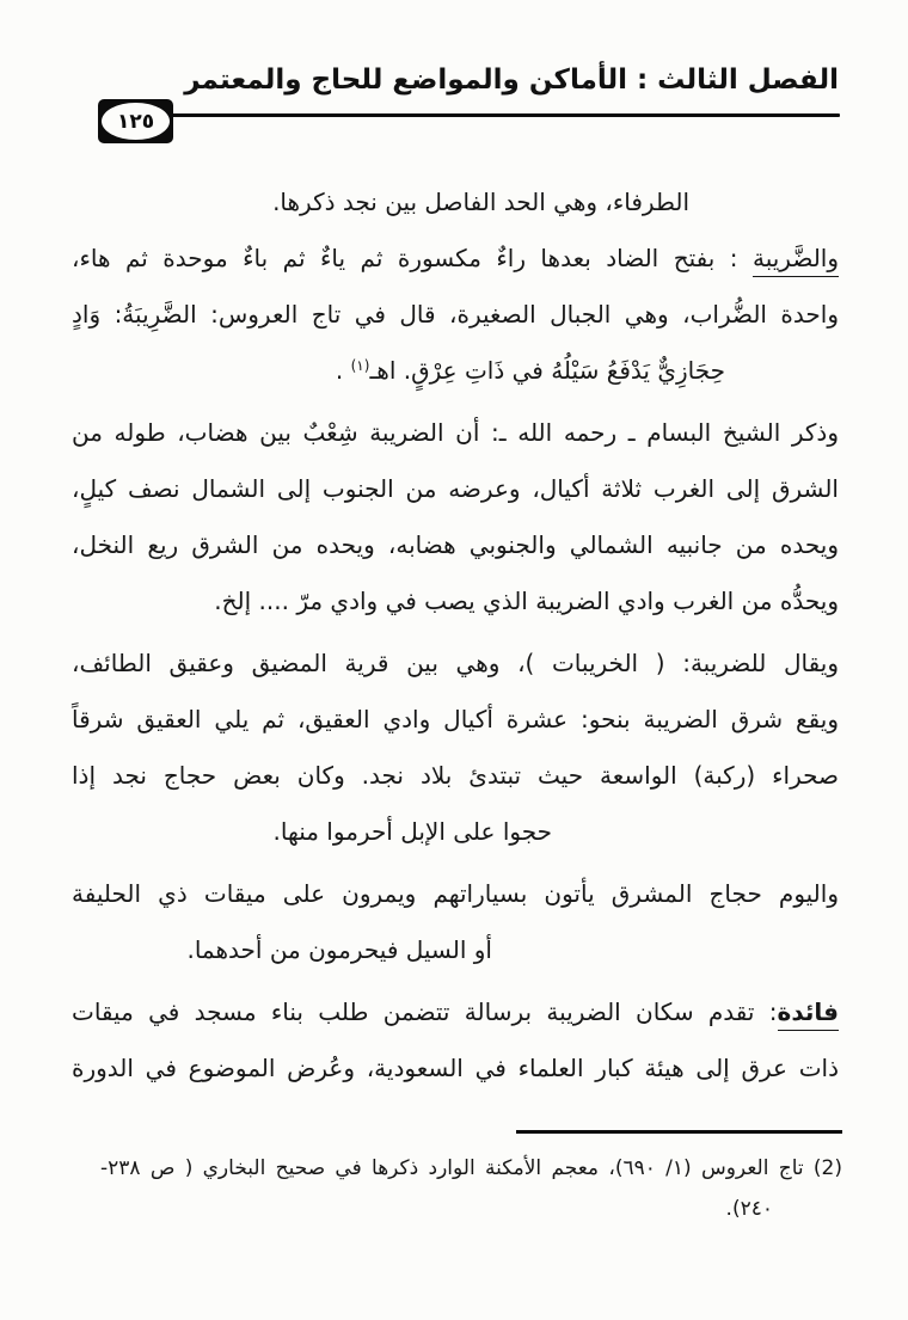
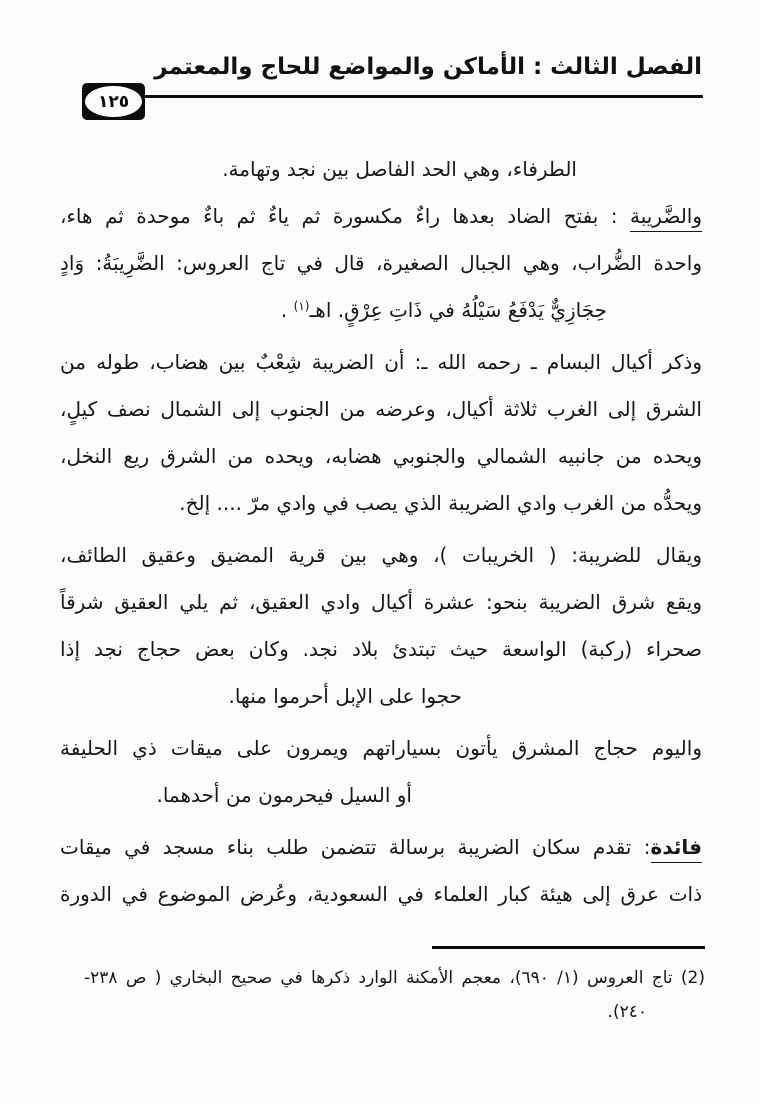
  الفصل الثالث : الأماكن والمواضع للحاج والمعتمر
  ١٢٥
- الطرفاء، وهي الحد الفاصل بين نجد ذكرها.
+ الطرفاء، وهي الحد الفاصل بين نجد وتهامة.
  والضَّريبة : بفتح الضاد بعدها راءٌ مكسورة ثم ياءٌ ثم باءٌ موحدة ثم هاء،
  واحدة الضُّراب، وهي الجبال الصغيرة، قال في تاج العروس: الضَّرِيبَةُ: وَادٍ
  حِجَازِيٌّ يَدْفَعُ سَيْلُهُ في ذَاتِ عِرْقٍ. اهـ(١) .
- وذكر الشيخ البسام ـ رحمه الله ـ: أن الضريبة شِعْبٌ بين هضاب، طوله من
+ وذكر أكيال البسام ـ رحمه الله ـ: أن الضريبة شِعْبٌ بين هضاب، طوله من
  الشرق إلى الغرب ثلاثة أكيال، وعرضه من الجنوب إلى الشمال نصف كيلٍ،
  ويحده من جانبيه الشمالي والجنوبي هضابه، ويحده من الشرق ريع النخل،
  ويحدُّه من الغرب وادي الضريبة الذي يصب في وادي مرّ .... إلخ.
  ويقال للضريبة: ( الخريبات )، وهي بين قرية المضيق وعقيق الطائف،
  ويقع شرق الضريبة بنحو: عشرة أكيال وادي العقيق، ثم يلي العقيق شرقاً
  صحراء (ركبة) الواسعة حيث تبتدئ بلاد نجد. وكان بعض حجاج نجد إذا
  حجوا على الإبل أحرموا منها.
  واليوم حجاج المشرق يأتون بسياراتهم ويمرون على ميقات ذي الحليفة
  أو السيل فيحرمون من أحدهما.
  فائدة: تقدم سكان الضريبة برسالة تتضمن طلب بناء مسجد في ميقات
  ذات عرق إلى هيئة كبار العلماء في السعودية، وعُرض الموضوع في الدورة
  (2) تاج العروس (١/ ٦٩٠)، معجم الأمكنة الوارد ذكرها في صحيح البخاري ( ص ٢٣٨-
  ٢٤٠).
